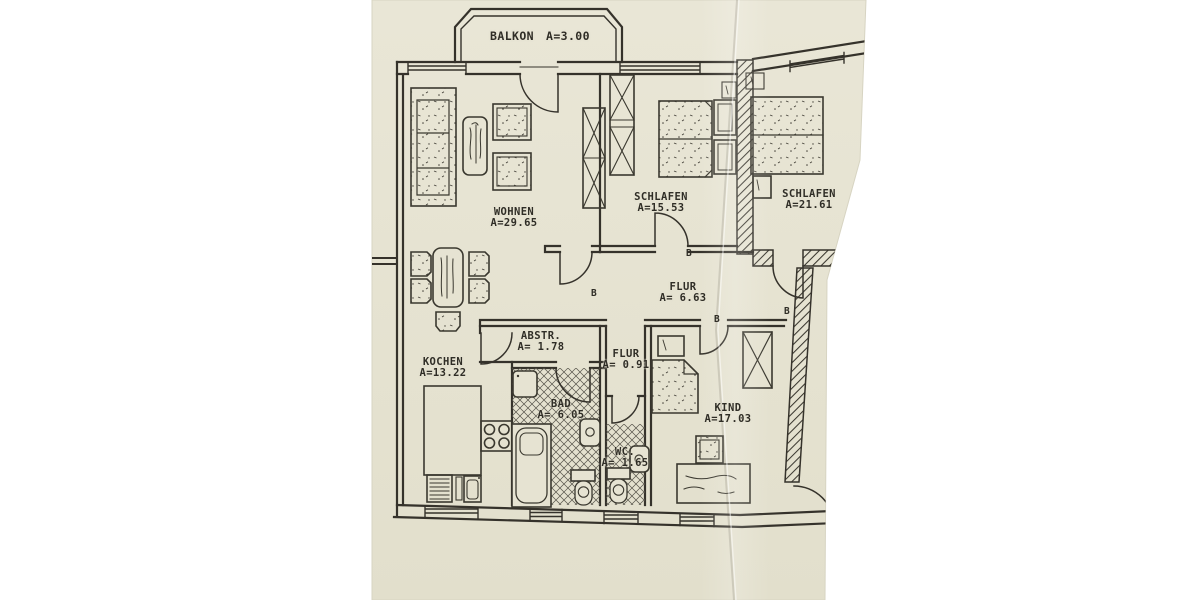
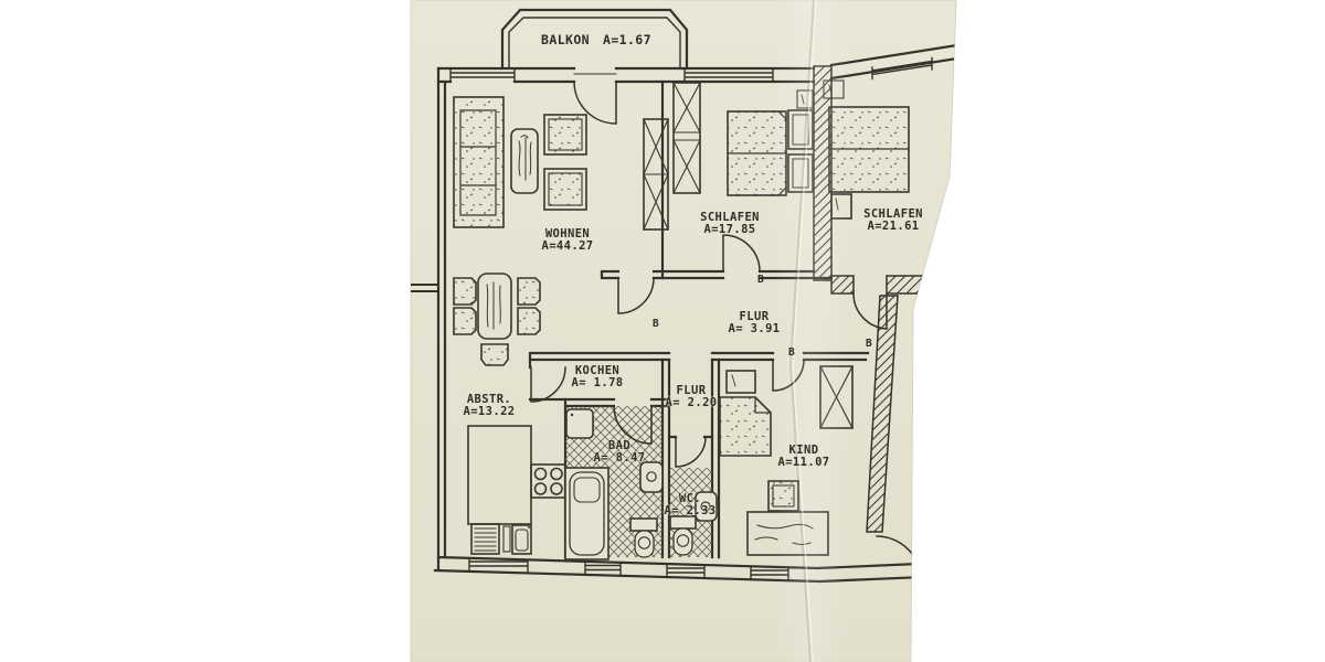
  BALKON
- A=3.00
+ A=1.67
  WOHNEN
- A=29.65
+ A=44.27
  SCHLAFEN
- A=15.53
+ A=17.85
  SCHLAFEN
  A=21.61
  FLUR
- A= 6.63
+ A= 3.91
- ABSTR.
+ KOCHEN
  A= 1.78
  FLUR
- A= 0.91
+ A= 2.20
- KOCHEN
+ ABSTR.
  A=13.22
  BAD
- A= 6.05
+ A= 8.47
  WC.
- A= 1.65
+ A= 2.33
  KIND
- A=17.03
+ A=11.07
  B
  B
  B
  B
